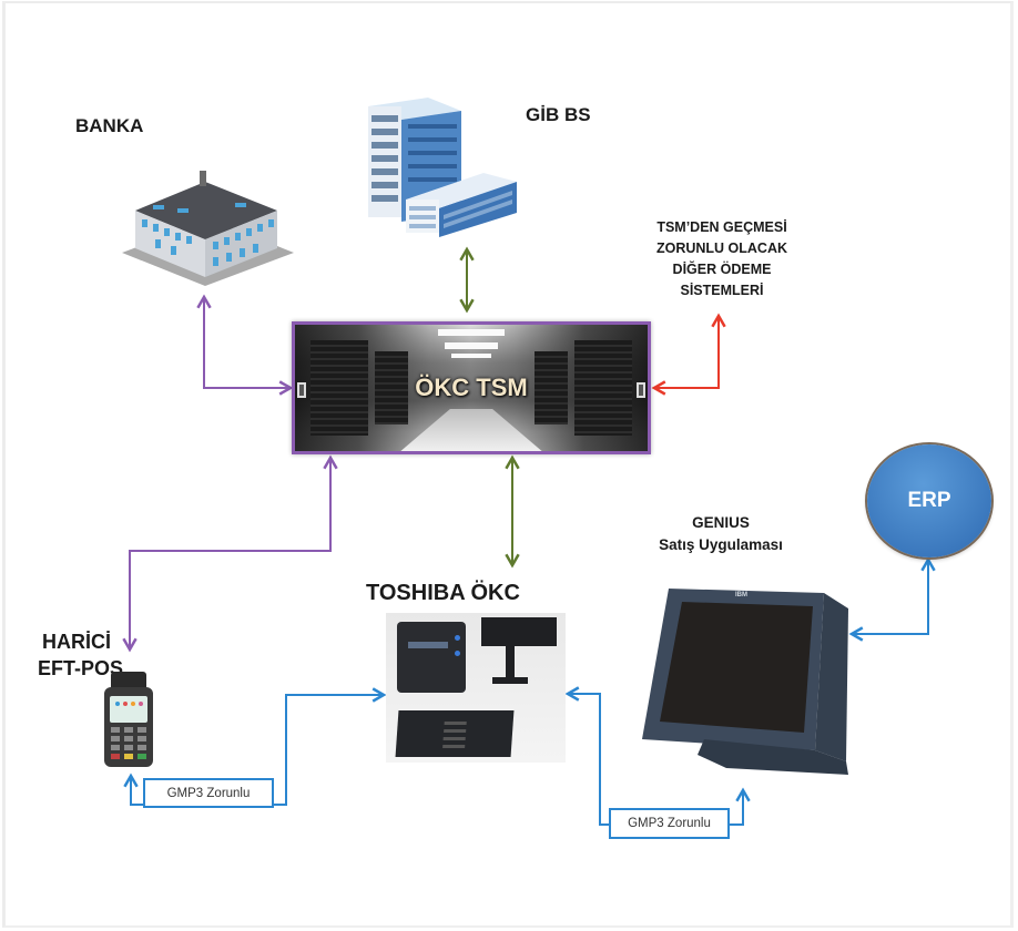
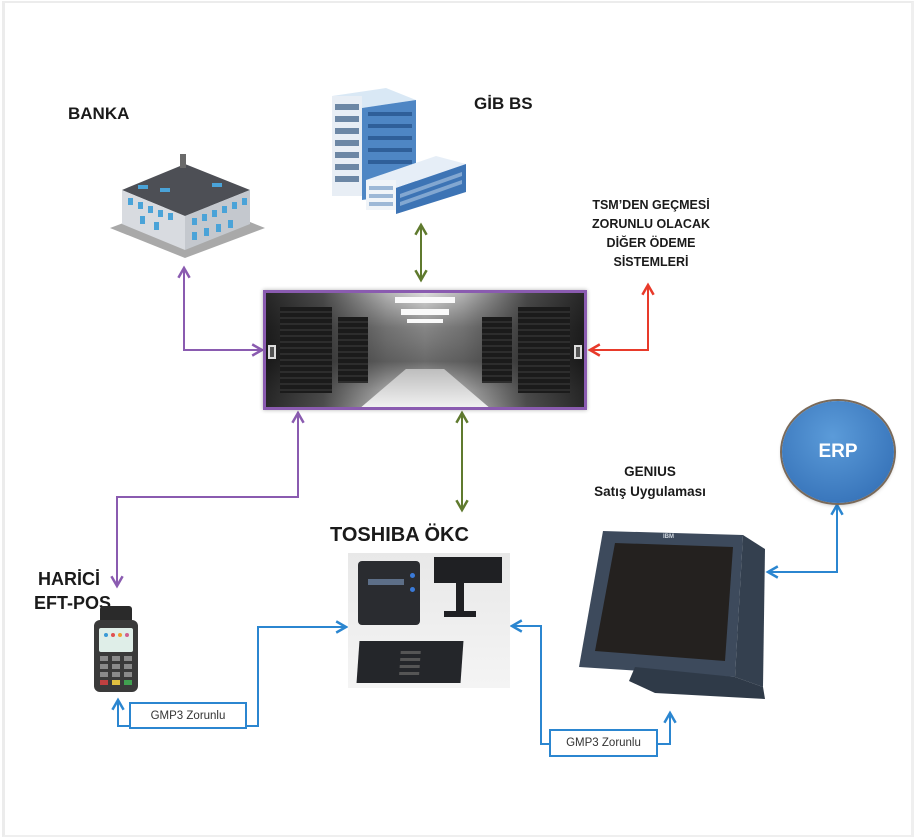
  BANKA
  GİB BS
  TSM’DEN GEÇMESİ
  ZORUNLU OLACAK
  DİĞER ÖDEME
  SİSTEMLERİ
- ÖKC TSM
  TOSHIBA ÖKC
  HARİCİ
  EFT-POS
  GMP3 Zorunlu
  GMP3 Zorunlu
  GENIUS
  Satış Uygulaması
  ERP
